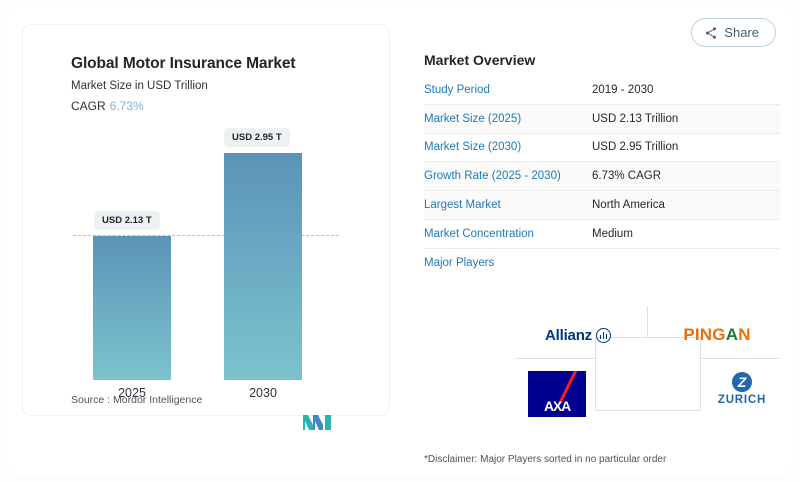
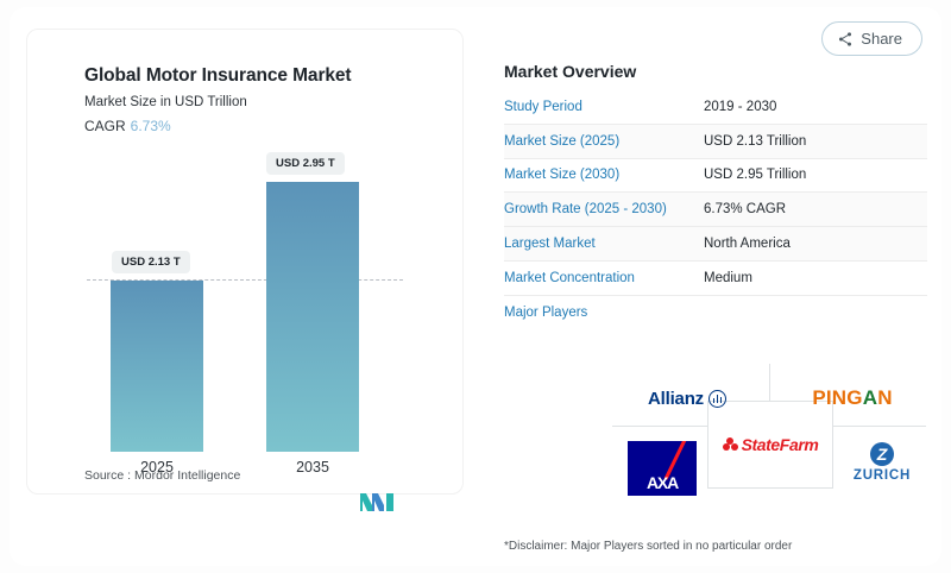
  Global Motor Insurance Market
  Market Size in USD Trillion
  CAGR 6.73%
  USD 2.13 T
  USD 2.95 T
  2025
- 2030
+ 2035
  Source : Mordor Intelligence
  Share
  Market Overview
  Study Period
  2019 - 2030
  Market Size (2025)
  USD 2.13 Trillion
  Market Size (2030)
  USD 2.95 Trillion
  Growth Rate (2025 - 2030)
  6.73% CAGR
  Largest Market
  North America
  Market Concentration
  Medium
  Major Players
  Allianz
  PINGAN
  AXA
+ StateFarm
  Z
  ZURICH
  *Disclaimer: Major Players sorted in no particular order
